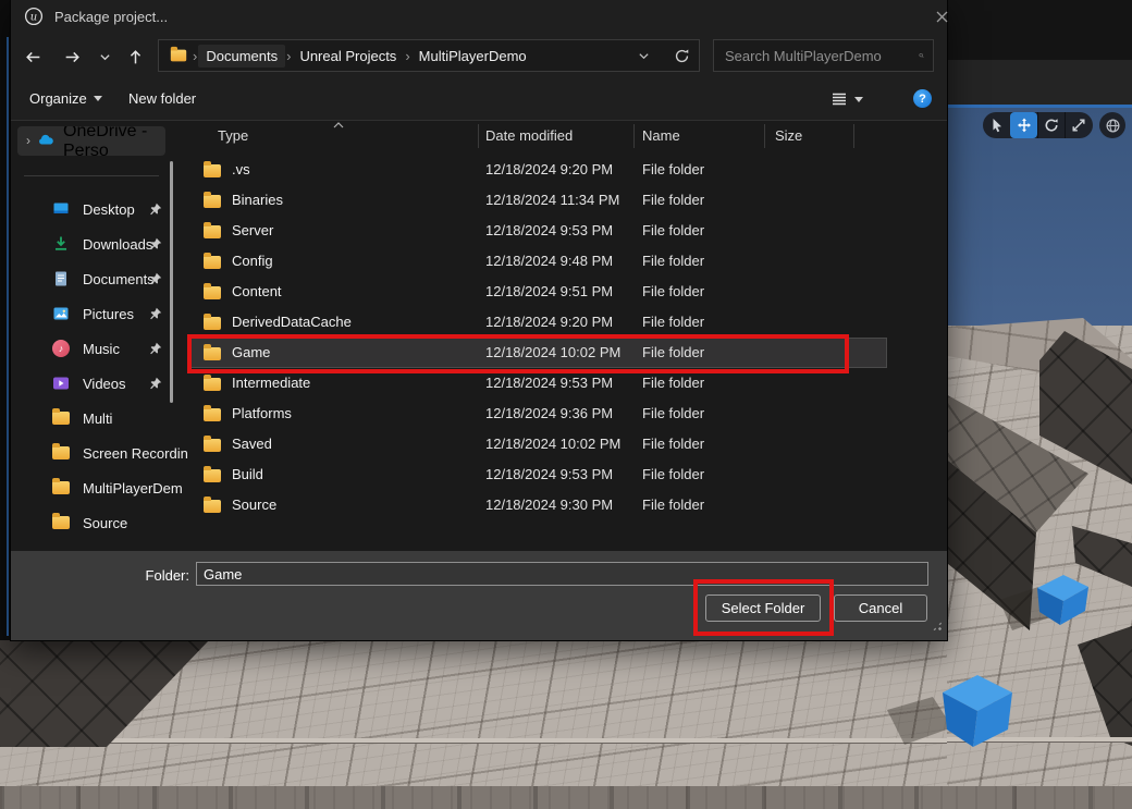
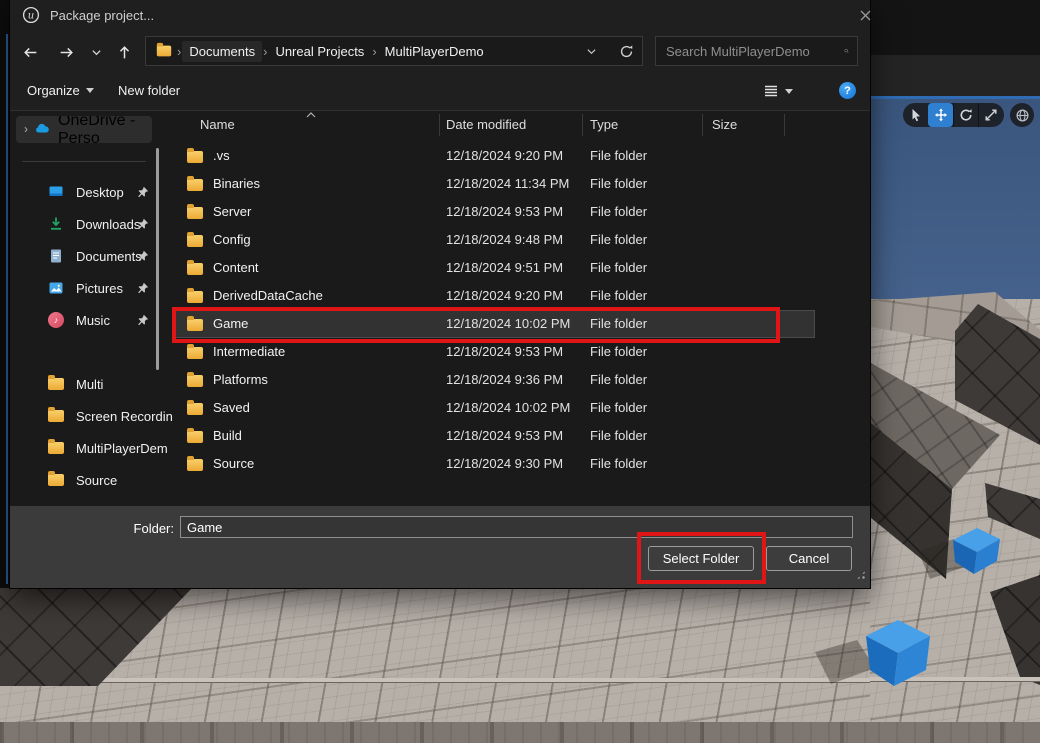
  u
  Package project...
  ›
  Documents
  ›
  Unreal Projects
  ›
  MultiPlayerDemo
  Search MultiPlayerDemo
  Organize
  New folder
  ?
  ›
  OneDrive - Perso
  Desktop
  Downloads
  Documents
  Pictures
  ♪
  Music
- Videos
  Multi
  Screen Recordin
  MultiPlayerDem
  Source
- Type
+ Name
  Date modified
- Name
+ Type
  Size
  .vs
  12/18/2024 9:20 PM
  File folder
  Binaries
  12/18/2024 11:34 PM
  File folder
  Server
  12/18/2024 9:53 PM
  File folder
  Config
  12/18/2024 9:48 PM
  File folder
  Content
  12/18/2024 9:51 PM
  File folder
  DerivedDataCache
  12/18/2024 9:20 PM
  File folder
  Game
  12/18/2024 10:02 PM
  File folder
  Intermediate
  12/18/2024 9:53 PM
  File folder
  Platforms
  12/18/2024 9:36 PM
  File folder
  Saved
  12/18/2024 10:02 PM
  File folder
  Build
  12/18/2024 9:53 PM
  File folder
  Source
  12/18/2024 9:30 PM
  File folder
  Folder:
  Game
  Select Folder
  Cancel
